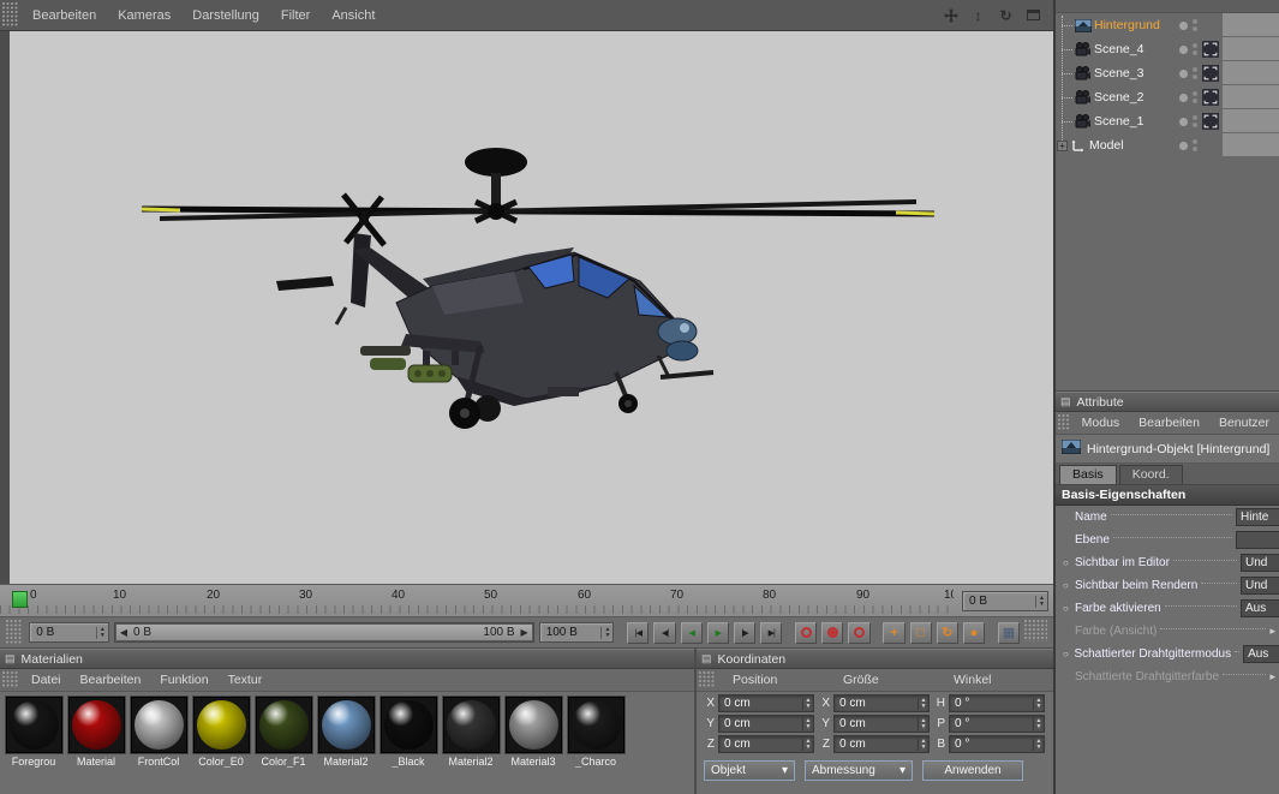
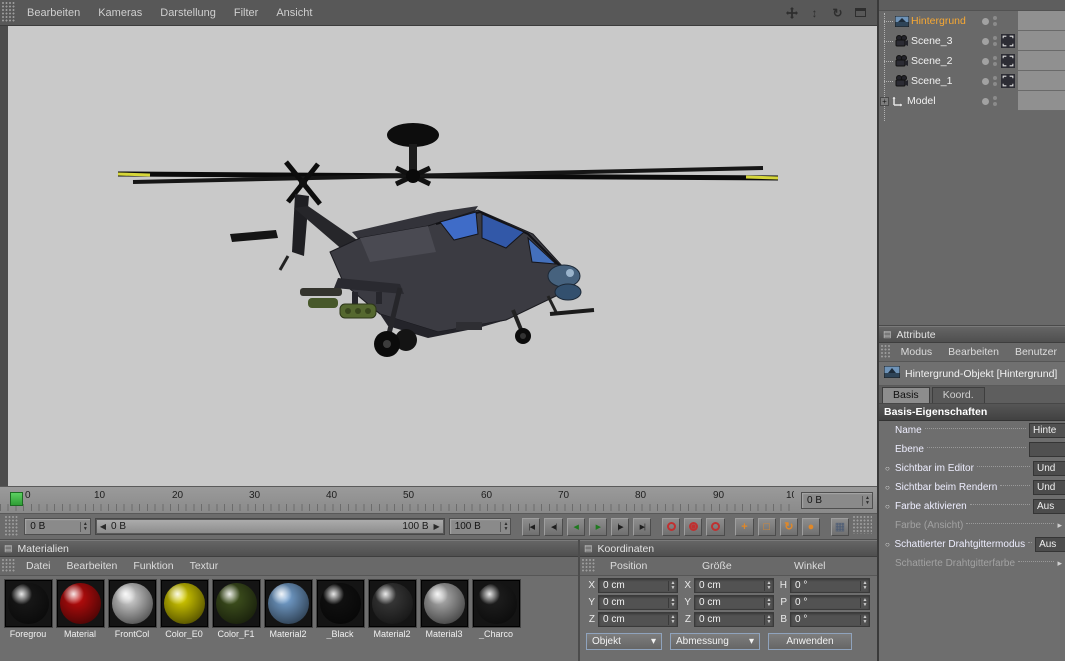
  Bearbeiten
  Kameras
  Darstellung
  Filter
  Ansicht
  ↕
  ↻
  0
  10
  20
  30
  40
  50
  60
  70
  80
  90
  0 B
  0 B
  ◀
  0 B
  100 B
  ▶
  100 B
  +
  □
  ↻
  ●
  ▦
  ▤
  Materialien
  Datei
  Bearbeiten
  Funktion
  Textur
  Foregrou
  Material
  FrontCol
  Color_E0
  Color_F1
  Material2
  _Black
  Material2
  Material3
  _Charco
  ▤
  Koordinaten
  Position
  Größe
  Winkel
  X
  0 cm
  X
  0 cm
  H
  0 °
  Y
  0 cm
  Y
  0 cm
  P
  0 °
  Z
  0 cm
  Z
  0 cm
  B
  0 °
  Objekt
  ▾
  Abmessung
  ▾
  Anwenden
  Hintergrund
- Scene_4
  Scene_3
  Scene_2
  Scene_1
  +
  Model
  ▤
  Attribute
  Modus
  Bearbeiten
  Benutzer
  Hintergrund-Objekt [Hintergrund]
  Basis
  Koord.
  Basis-Eigenschaften
  Name
  Hinte
  Ebene
  ○
  Sichtbar im Editor
  Und
  ○
  Sichtbar beim Rendern
  Und
  ○
  Farbe aktivieren
  Aus
  Farbe (Ansicht)
  ▸
  ○
  Schattierter Drahtgittermodus
  Aus
  Schattierte Drahtgitterfarbe
  ▸
